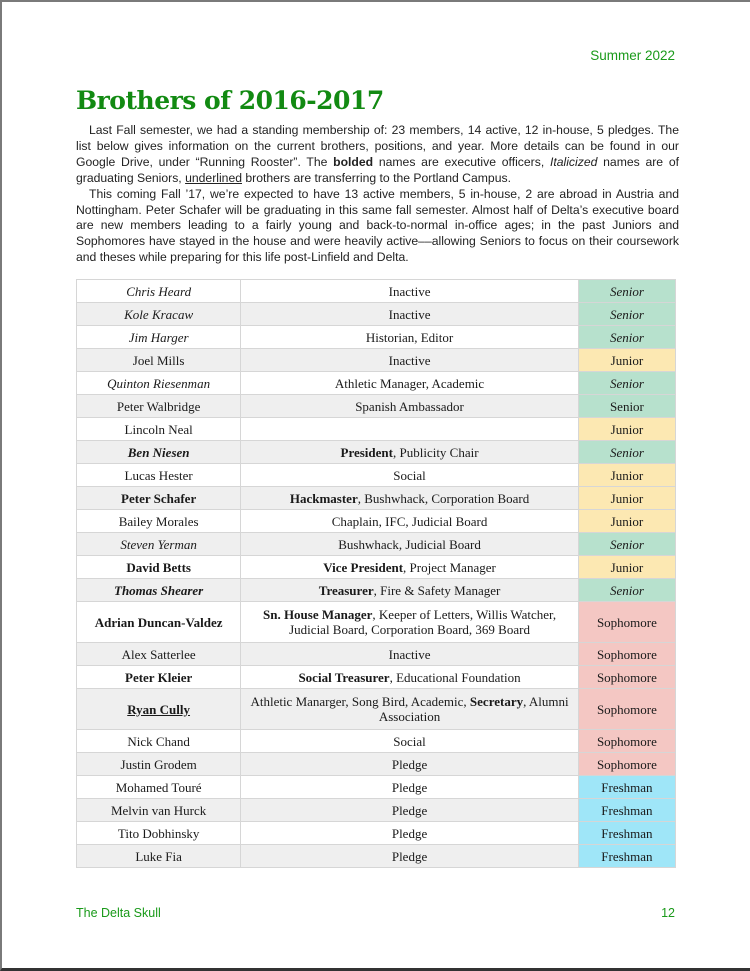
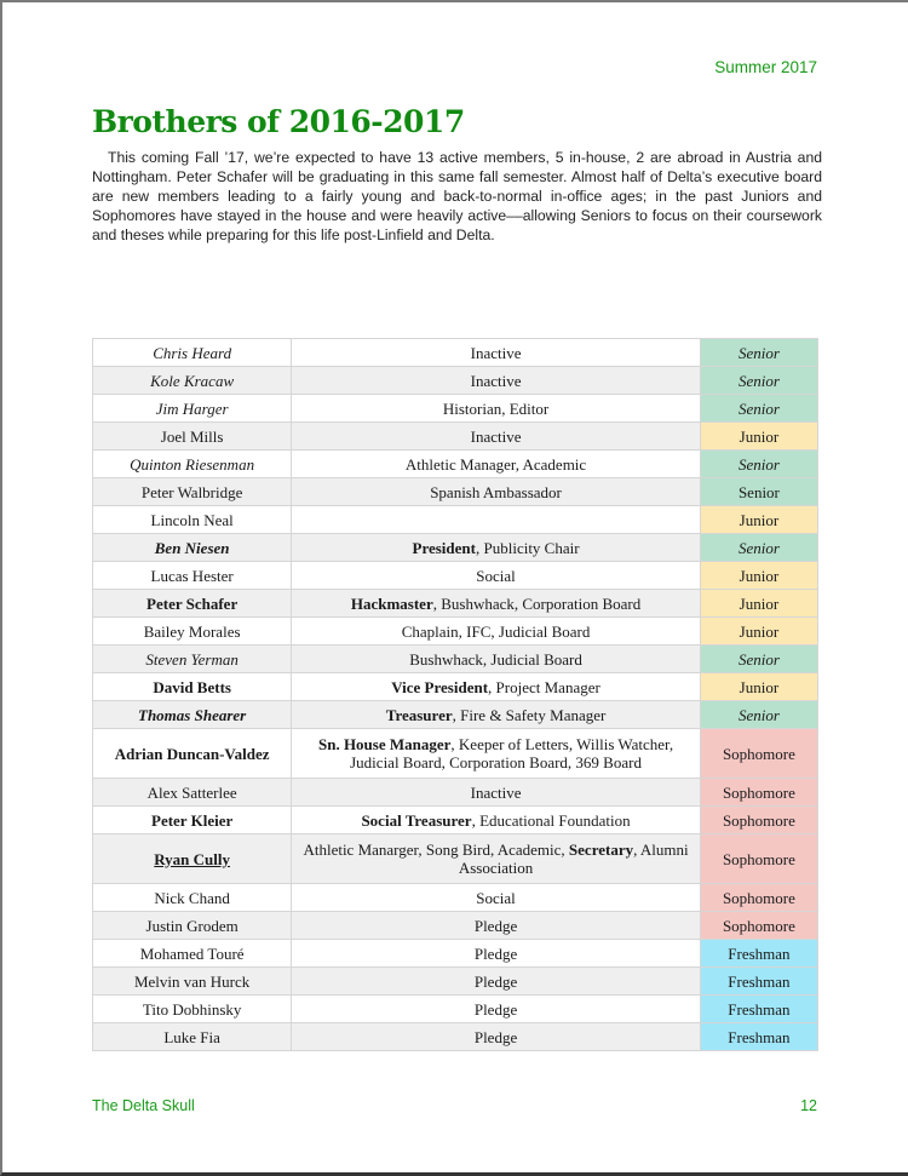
- Summer 2022
+ Summer 2017
  Brothers of 2016-2017
- Last Fall semester, we had a standing membership of: 23 members, 14 active, 12 in-house, 5 pledges. The list below gives information on the current brothers, positions, and year. More details can be found in our Google Drive, under “Running Rooster”. The bolded names are executive officers, Italicized names are of graduating Seniors, underlined brothers are transferring to the Portland Campus.
  This coming Fall ’17, we’re expected to have 13 active members, 5 in-house, 2 are abroad in Austria and Nottingham. Peter Schafer will be graduating in this same fall semester. Almost half of Delta’s executive board are new members leading to a fairly young and back-to-normal in-office ages; in the past Juniors and Sophomores have stayed in the house and were heavily active––allowing Seniors to focus on their coursework and theses while preparing for this life post-Linfield and Delta.
  Chris Heard	Inactive	Senior
  Kole Kracaw	Inactive	Senior
  Jim Harger	Historian, Editor	Senior
  Joel Mills	Inactive	Junior
  Quinton Riesenman	Athletic Manager, Academic	Senior
  Peter Walbridge	Spanish Ambassador	Senior
  Lincoln Neal		Junior
  Ben Niesen	President, Publicity Chair	Senior
  Lucas Hester	Social	Junior
  Peter Schafer	Hackmaster, Bushwhack, Corporation Board	Junior
  Bailey Morales	Chaplain, IFC, Judicial Board	Junior
  Steven Yerman	Bushwhack, Judicial Board	Senior
  David Betts	Vice President, Project Manager	Junior
  Thomas Shearer	Treasurer, Fire & Safety Manager	Senior
  Adrian Duncan-Valdez	Sn. House Manager, Keeper of Letters, Willis Watcher, Judicial Board, Corporation Board, 369 Board	Sophomore
  Alex Satterlee	Inactive	Sophomore
  Peter Kleier	Social Treasurer, Educational Foundation	Sophomore
  Ryan Cully	Athletic Manarger, Song Bird, Academic, Secretary, Alumni Association	Sophomore
  Nick Chand	Social	Sophomore
  Justin Grodem	Pledge	Sophomore
  Mohamed Touré	Pledge	Freshman
  Melvin van Hurck	Pledge	Freshman
  Tito Dobhinsky	Pledge	Freshman
  Luke Fia	Pledge	Freshman
  The Delta Skull
  12
